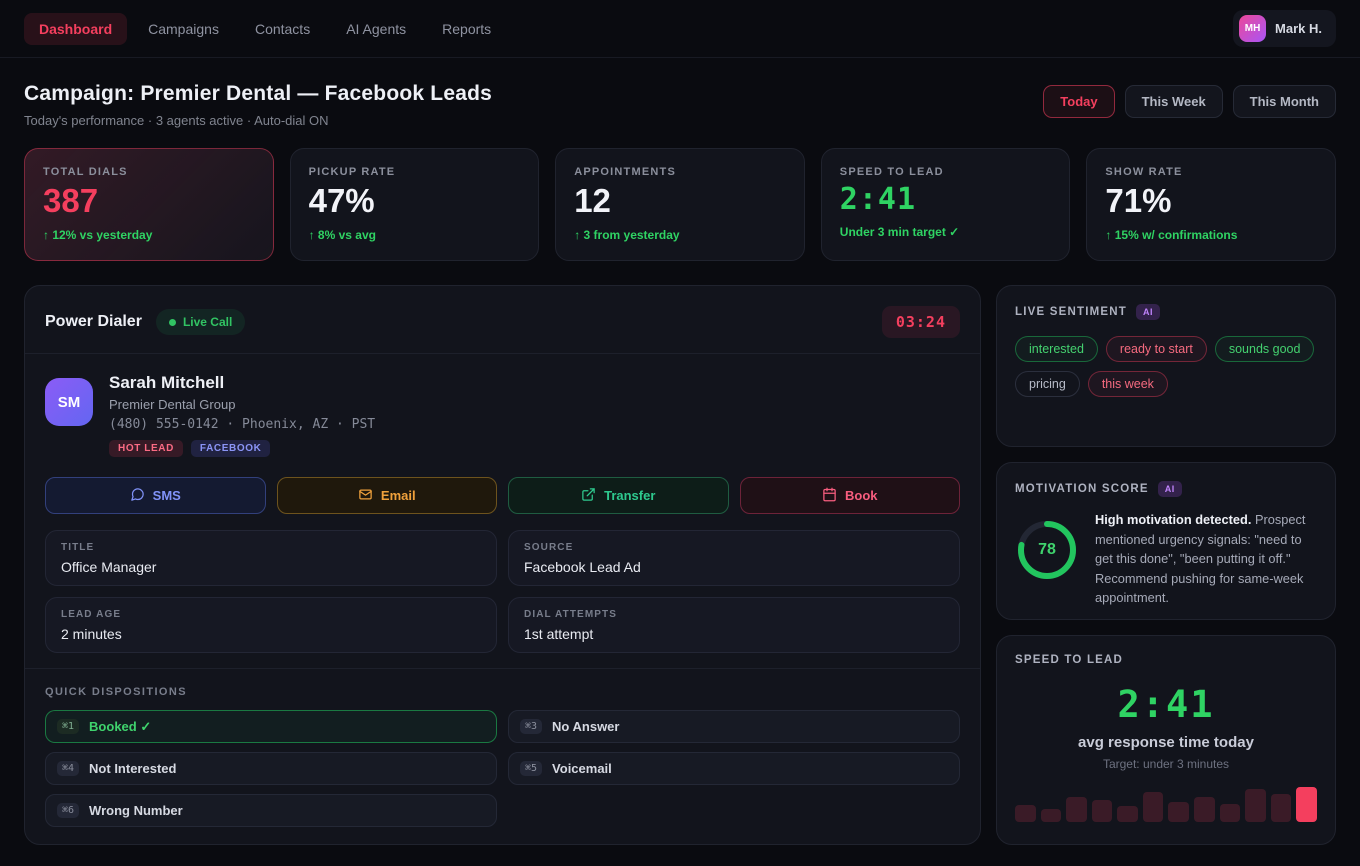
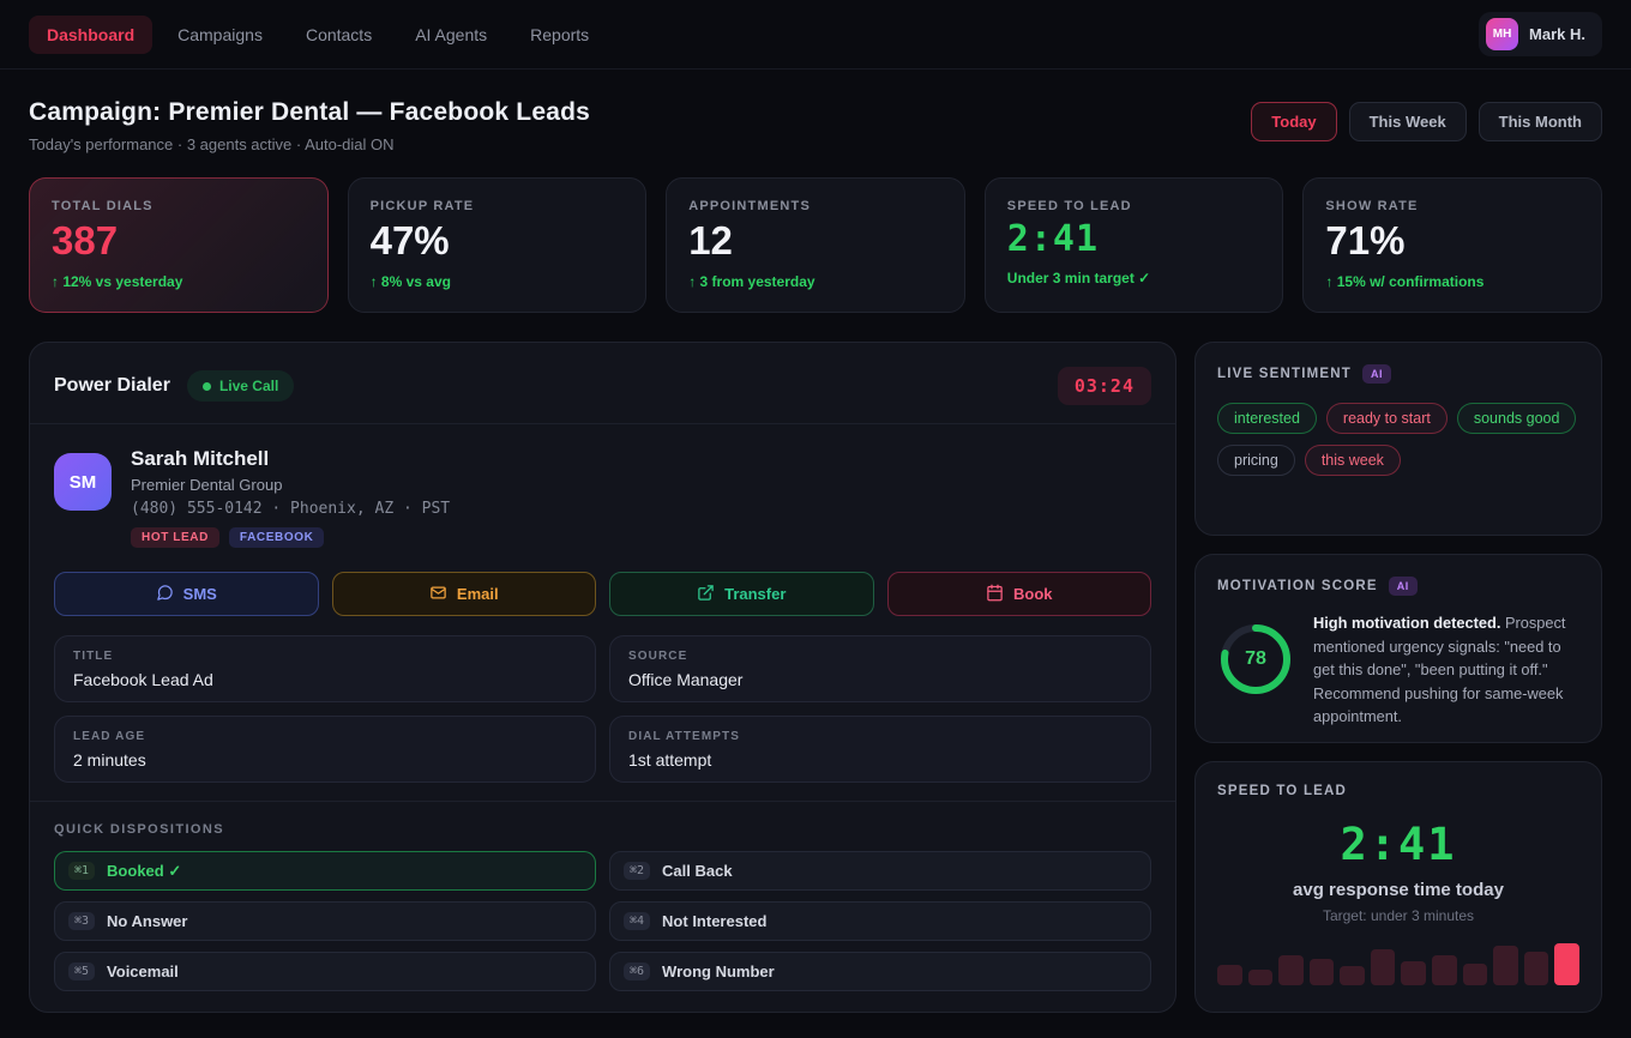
  Dashboard
  Campaigns
  Contacts
  AI Agents
  Reports
  MH
  Mark H.
  Campaign: Premier Dental — Facebook Leads
  Today's performance · 3 agents active · Auto-dial ON
  Today
  This Week
  This Month
  TOTAL DIALS
  387
  ↑ 12% vs yesterday
  PICKUP RATE
  47%
  ↑ 8% vs avg
  APPOINTMENTS
  12
  ↑ 3 from yesterday
  SPEED TO LEAD
  2:41
  Under 3 min target ✓
  SHOW RATE
  71%
  ↑ 15% w/ confirmations
  Power Dialer
  Live Call
  03:24
  SM
  Sarah Mitchell
  Premier Dental Group
  (480) 555-0142 · Phoenix, AZ · PST
  HOT LEAD
  FACEBOOK
  SMS
  Email
  Transfer
  Book
  TITLE
- Office Manager
+ Facebook Lead Ad
  SOURCE
- Facebook Lead Ad
+ Office Manager
  LEAD AGE
  2 minutes
  DIAL ATTEMPTS
  1st attempt
  QUICK DISPOSITIONS
  ⌘1
  Booked ✓
+ ⌘2
+ Call Back
  ⌘3
  No Answer
  ⌘4
  Not Interested
  ⌘5
  Voicemail
  ⌘6
  Wrong Number
  LIVE SENTIMENT
  AI
  interested
  ready to start
  sounds good
  pricing
  this week
  MOTIVATION SCORE
  AI
  78
  High motivation detected. Prospect mentioned urgency signals: "need to get this done", "been putting it off." Recommend pushing for same-week appointment.
  SPEED TO LEAD
  2:41
  avg response time today
  Target: under 3 minutes
